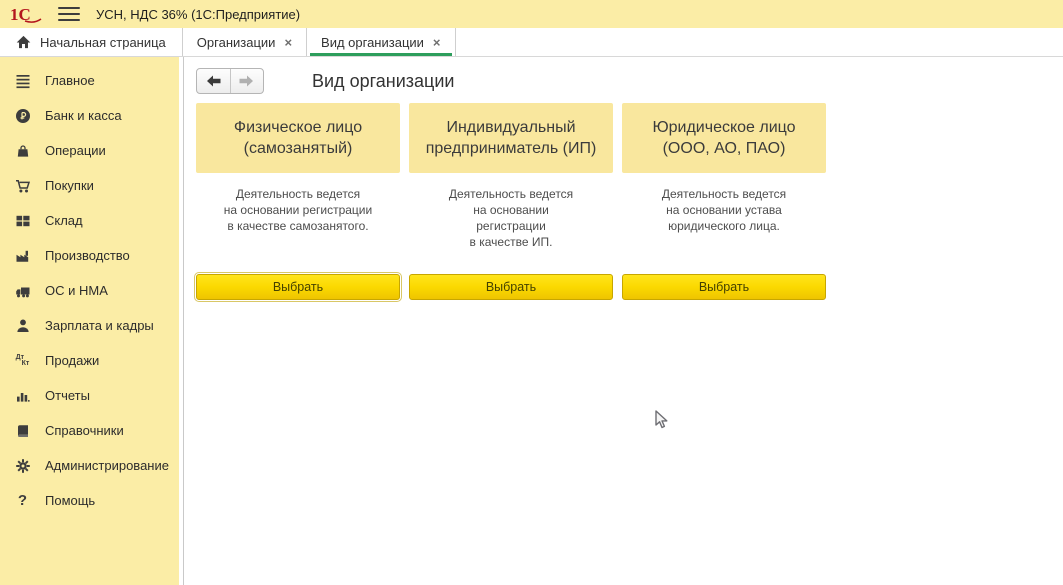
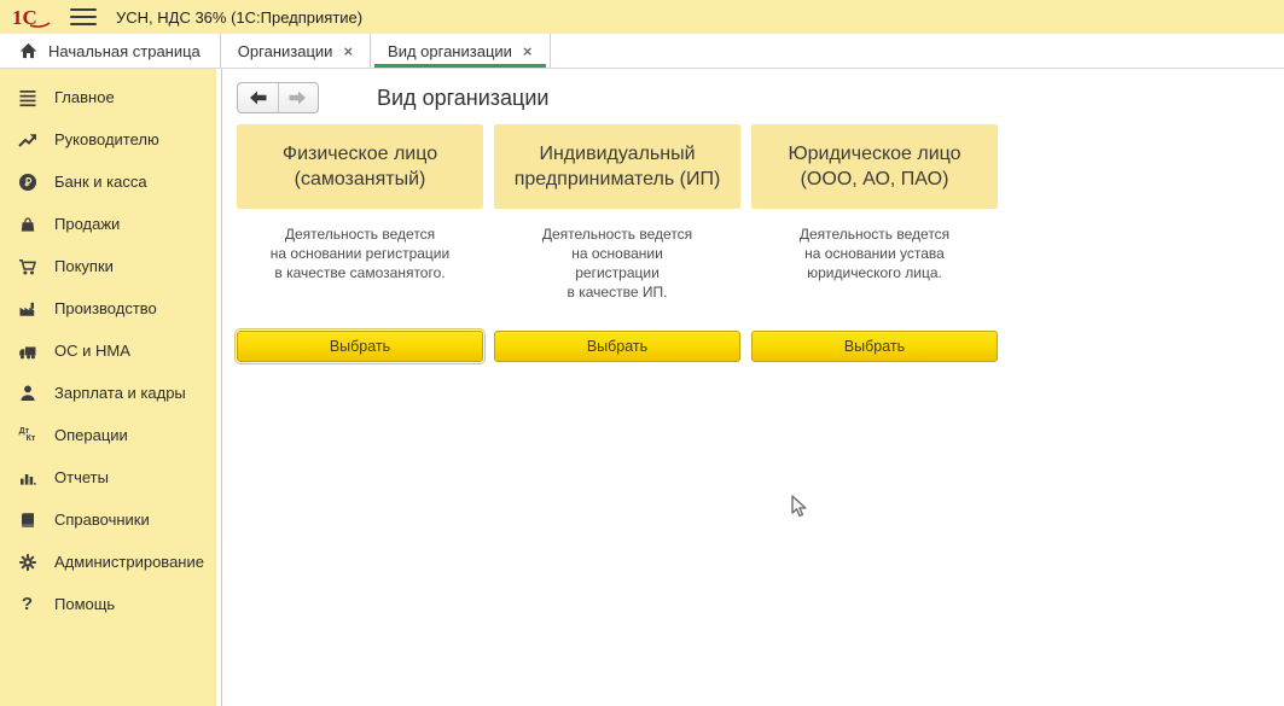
  1С
  УСН, НДС 36% (1С:Предприятие)
  Начальная страница
  Организации
  ×
  Вид организации
  ×
  Главное
+ Руководителю
  Банк и касса
- Операции
+ Продажи
  Покупки
- Склад
  Производство
  ОС и НМА
  Зарплата и кадры
- Продажи
+ Операции
  Отчеты
  Справочники
  Администрирование
  ?
  Помощь
  Вид организации
  Физическое лицо
  (самозанятый)
  Деятельность ведется
  на основании регистрации
  в качестве самозанятого.
  Выбрать
  Индивидуальный
  предприниматель (ИП)
  Деятельность ведется
  на основании
  регистрации
  в качестве ИП.
  Выбрать
  Юридическое лицо
  (ООО, АО, ПАО)
  Деятельность ведется
  на основании устава
  юридического лица.
  Выбрать
